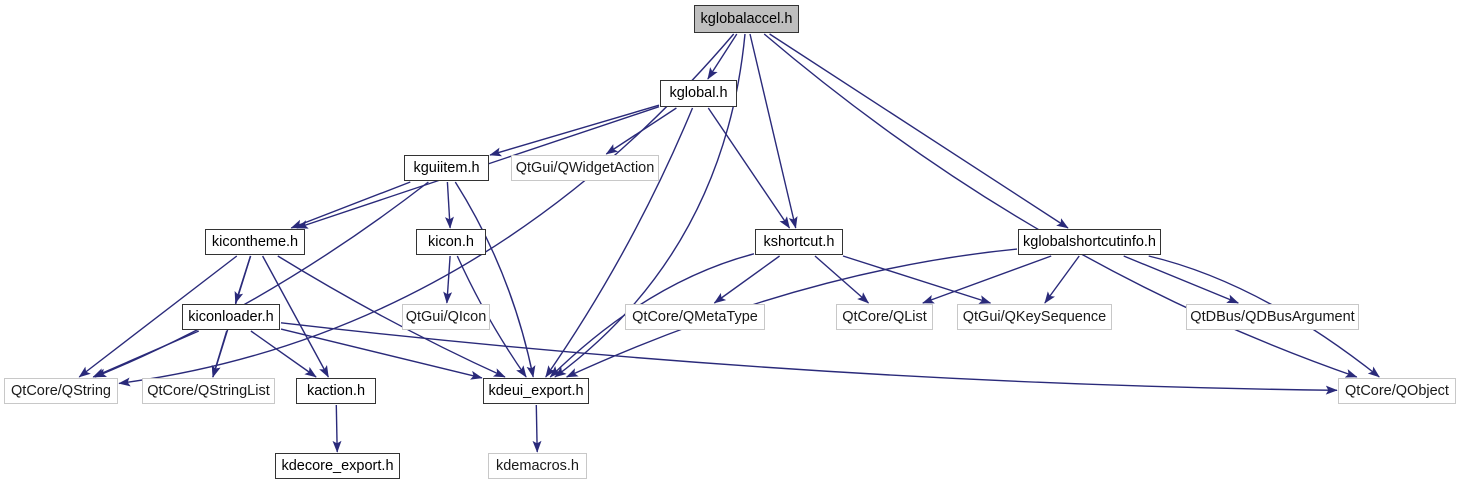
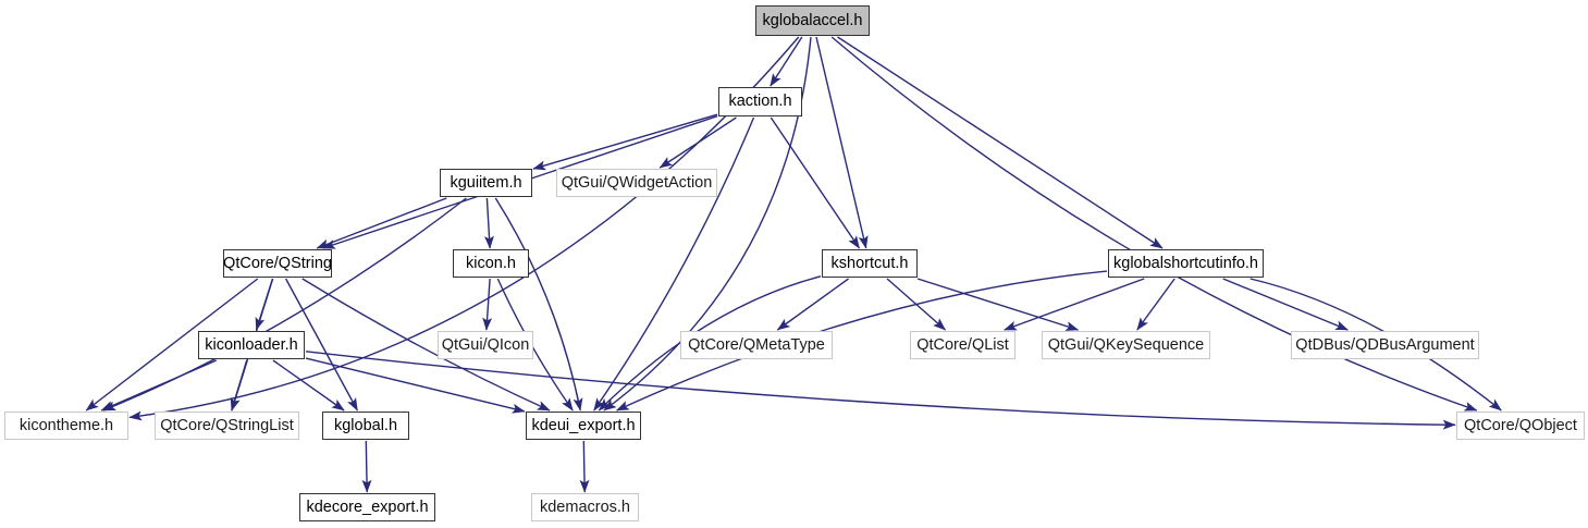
  kglobalaccel.h
- kglobal.h
+ kaction.h
  kguiitem.h
  QtGui/QWidgetAction
- kicontheme.h
+ QtCore/QString
  kicon.h
  kshortcut.h
  kglobalshortcutinfo.h
  kiconloader.h
  QtGui/QIcon
  QtCore/QMetaType
  QtCore/QList
  QtGui/QKeySequence
  QtDBus/QDBusArgument
- QtCore/QString
+ kicontheme.h
  QtCore/QStringList
- kaction.h
+ kglobal.h
  kdeui_export.h
  QtCore/QObject
  kdecore_export.h
  kdemacros.h
